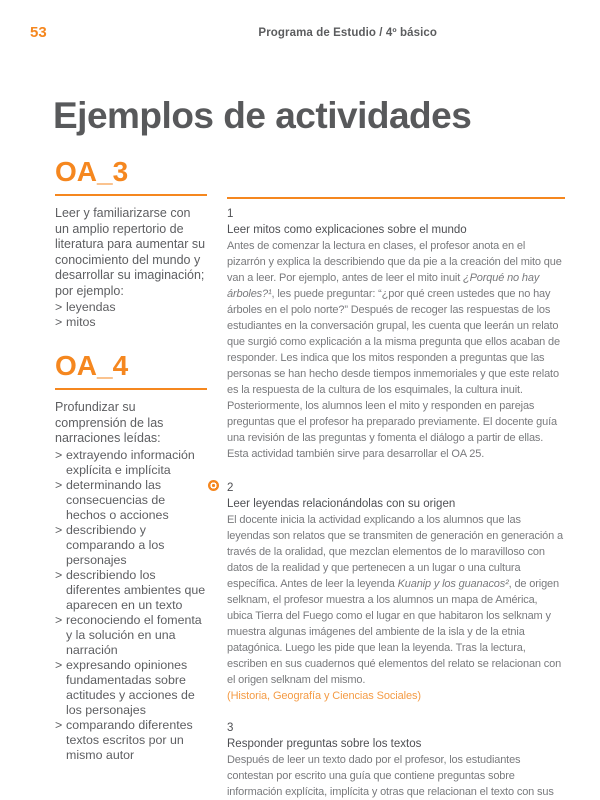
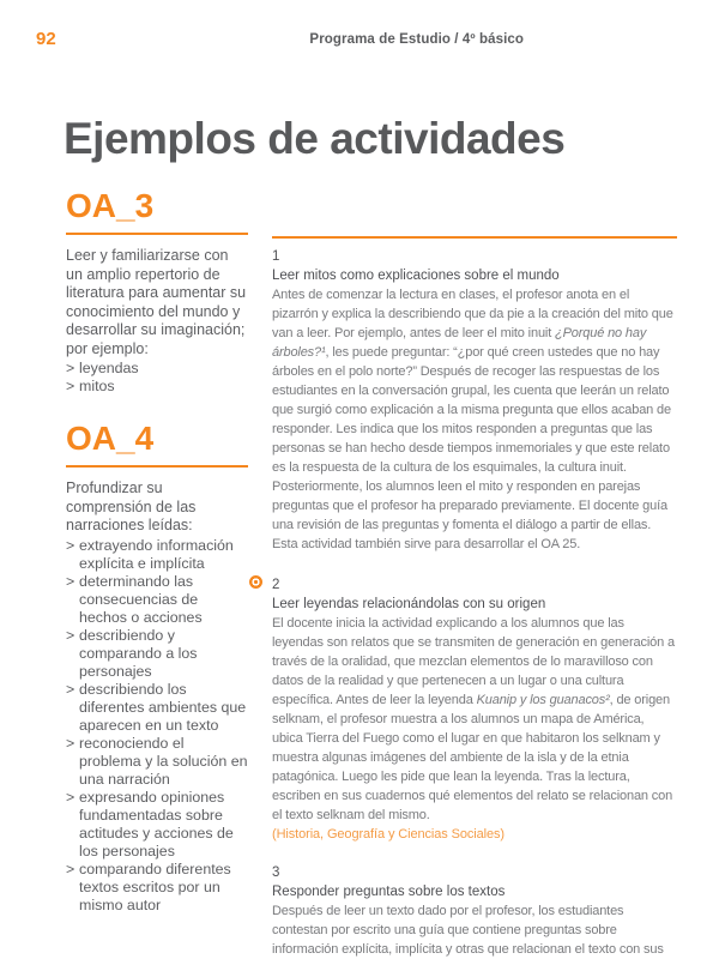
- 53
+ 92
  Programa de Estudio / 4º básico
  Ejemplos de actividades
  OA_3
  Leer y familiarizarse con un amplio repertorio de literatura para aumentar su conocimiento del mundo y desarrollar su imaginación; por ejemplo:
  >
  leyendas
  >
  mitos
  OA_4
  Profundizar su comprensión de las narraciones leídas:
  >
  extrayendo información explícita e implícita
  >
  determinando las consecuencias de hechos o acciones
  >
  describiendo y comparando a los personajes
  >
  describiendo los diferentes ambientes que aparecen en un texto
  >
- reconociendo el fomenta y la solución en una narración
+ reconociendo el problema y la solución en una narración
  >
  expresando opiniones fundamentadas sobre actitudes y acciones de los personajes
  >
  comparando diferentes textos escritos por un mismo autor
  1
  Leer mitos como explicaciones sobre el mundo
  Antes de comenzar la lectura en clases, el profesor anota en el pizarrón y explica la describiendo que da pie a la creación del mito que van a leer. Por ejemplo, antes de leer el mito inuit ¿Porqué no hay árboles?¹, les puede preguntar: “¿por qué creen ustedes que no hay árboles en el polo norte?” Después de recoger las respuestas de los estudiantes en la conversación grupal, les cuenta que leerán un relato que surgió como explicación a la misma pregunta que ellos acaban de responder. Les indica que los mitos responden a preguntas que las personas se han hecho desde tiempos inmemoriales y que este relato es la respuesta de la cultura de los esquimales, la cultura inuit. Posteriormente, los alumnos leen el mito y responden en parejas preguntas que el profesor ha preparado previamente. El docente guía una revisión de las preguntas y fomenta el diálogo a partir de ellas.
  Esta actividad también sirve para desarrollar el OA 25.
  2
  Leer leyendas relacionándolas con su origen
- El docente inicia la actividad explicando a los alumnos que las leyendas son relatos que se transmiten de generación en generación a través de la oralidad, que mezclan elementos de lo maravilloso con datos de la realidad y que pertenecen a un lugar o una cultura específica. Antes de leer la leyenda Kuanip y los guanacos², de origen selknam, el profesor muestra a los alumnos un mapa de América, ubica Tierra del Fuego como el lugar en que habitaron los selknam y muestra algunas imágenes del ambiente de la isla y de la etnia patagónica. Luego les pide que lean la leyenda. Tras la lectura, escriben en sus cuadernos qué elementos del relato se relacionan con el origen selknam del mismo.
+ El docente inicia la actividad explicando a los alumnos que las leyendas son relatos que se transmiten de generación en generación a través de la oralidad, que mezclan elementos de lo maravilloso con datos de la realidad y que pertenecen a un lugar o una cultura específica. Antes de leer la leyenda Kuanip y los guanacos², de origen selknam, el profesor muestra a los alumnos un mapa de América, ubica Tierra del Fuego como el lugar en que habitaron los selknam y muestra algunas imágenes del ambiente de la isla y de la etnia patagónica. Luego les pide que lean la leyenda. Tras la lectura, escriben en sus cuadernos qué elementos del relato se relacionan con el texto selknam del mismo.
  (Historia, Geografía y Ciencias Sociales)
  3
  Responder preguntas sobre los textos
  Después de leer un texto dado por el profesor, los estudiantes contestan por escrito una guía que contiene preguntas sobre información explícita, implícita y otras que relacionan el texto con sus
